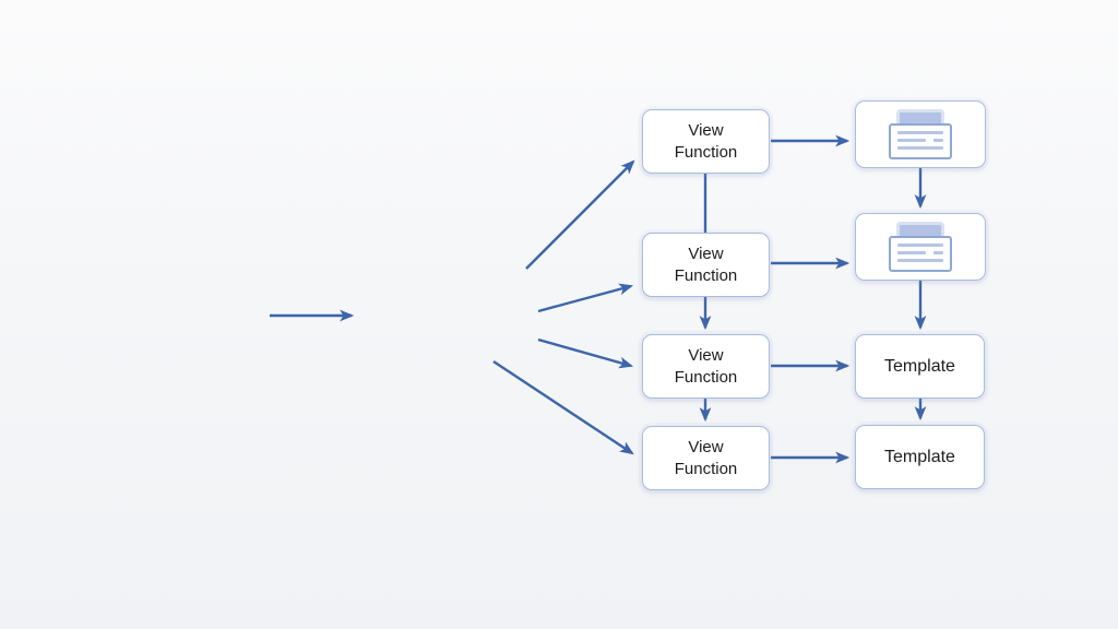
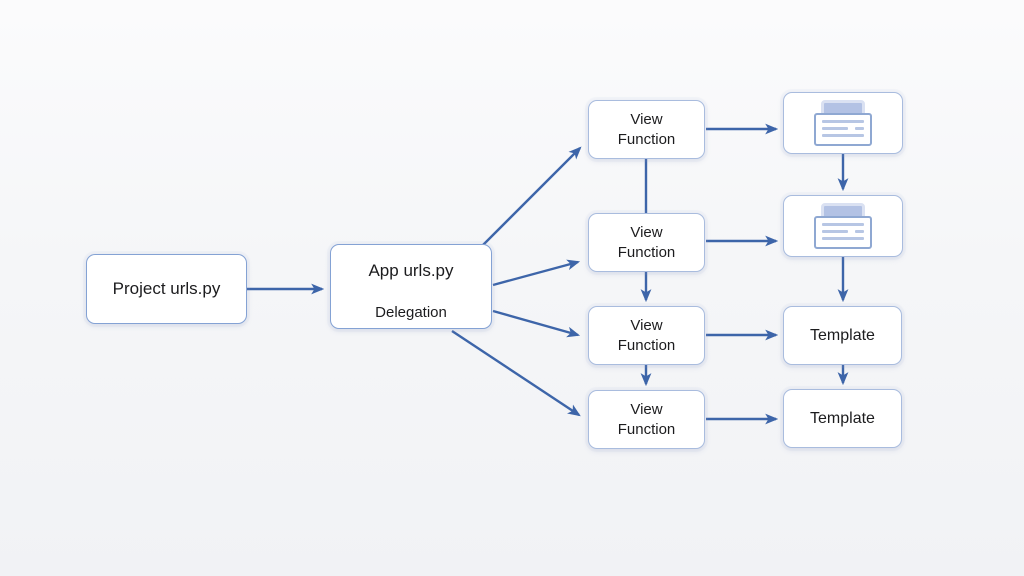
+ Project urls.py
+ App urls.py
+ Delegation
  View
  Function
  View
  Function
  View
  Function
  View
  Function
  Template
  Template
